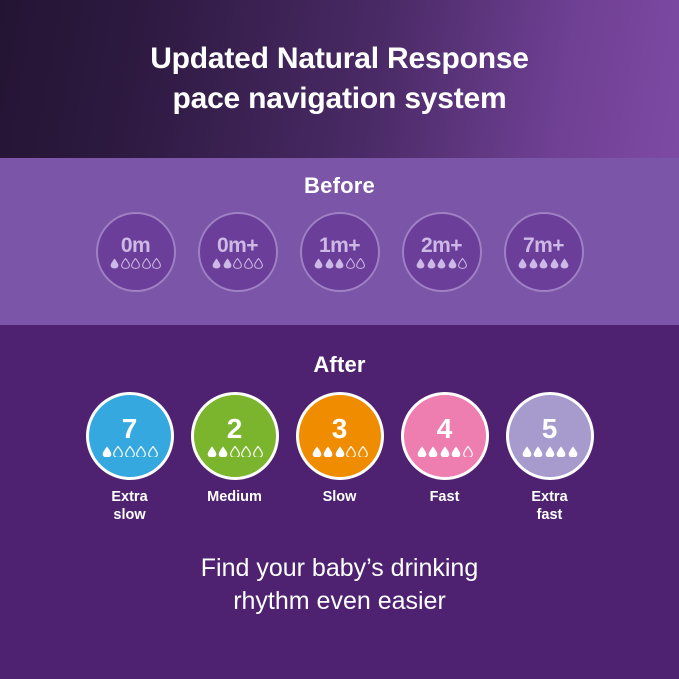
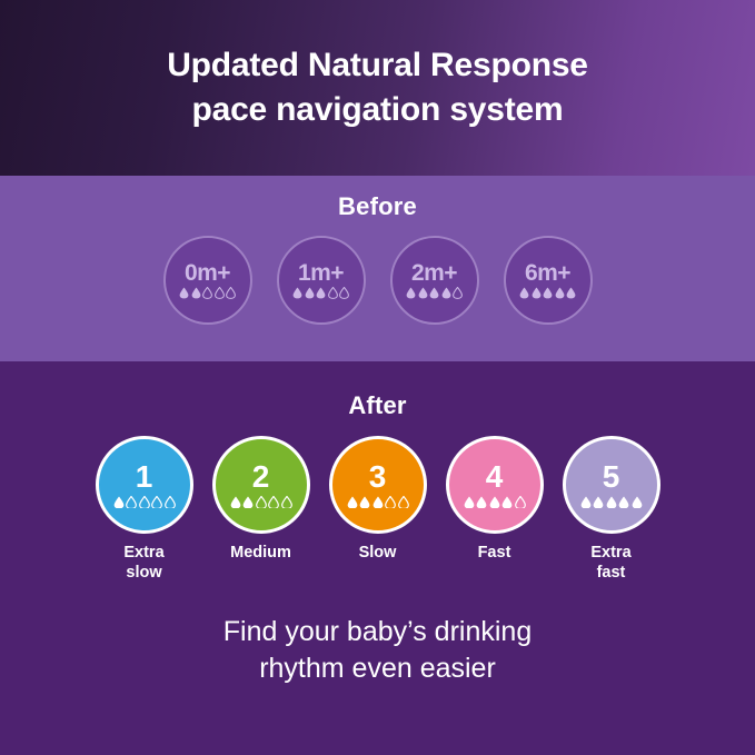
  Updated Natural Response
  pace navigation system
  Before
- 0m
  0m+
  1m+
  2m+
- 7m+
+ 6m+
  After
- 7
+ 1
  Extra
  slow
  2
  Medium
  3
  Slow
  4
  Fast
  5
  Extra
  fast
  Find your baby’s drinking
  rhythm even easier
